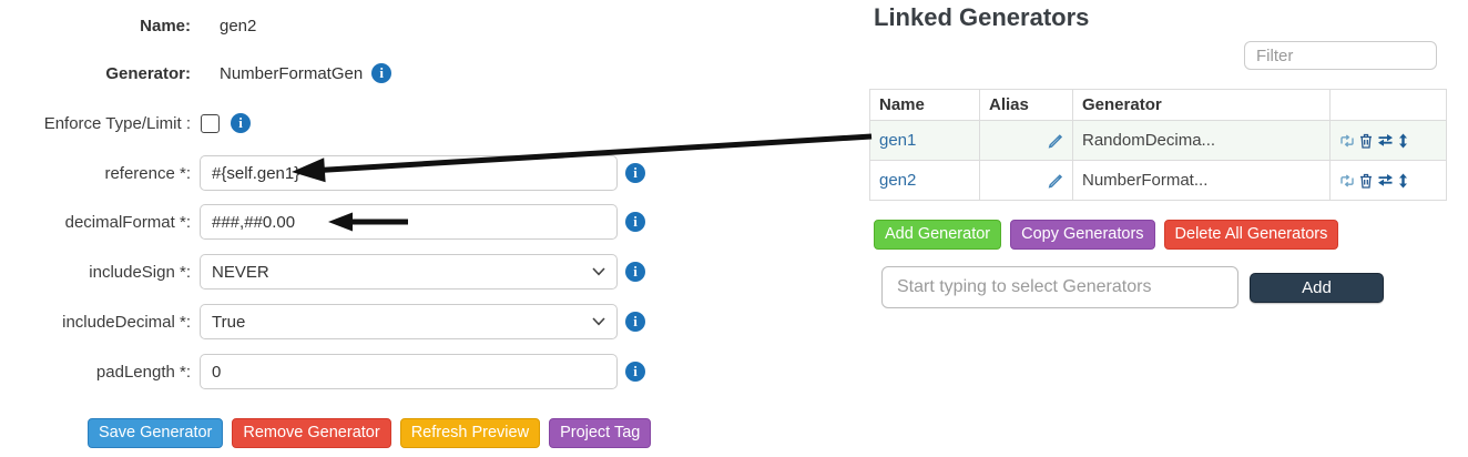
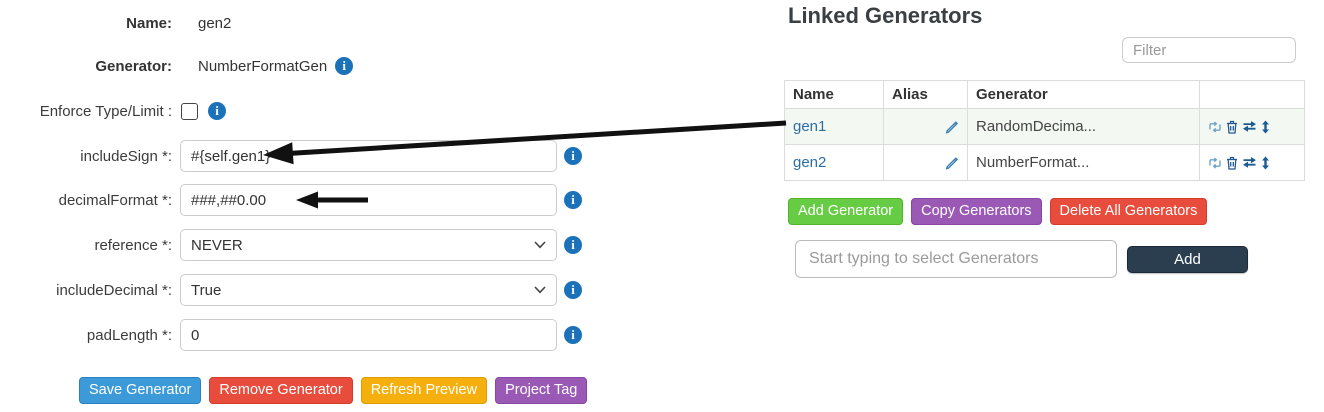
  Name:
  gen2
  Generator:
  NumberFormatGen
  i
  Enforce Type/Limit :
  i
- reference *:
+ includeSign *:
  #{self.gen1
  i
  decimalFormat *:
  ###,##0.00
  i
- includeSign *:
+ reference *:
  NEVER
  i
  includeDecimal *:
  True
  i
  padLength *:
  0
  i
  Save Generator
  Remove Generator
  Refresh Preview
  Project Tag
  Linked Generators
  Filter
  Name	Alias	Generator
  gen1		RandomDecima...
  gen2		NumberFormat...
  Add Generator
  Copy Generators
  Delete All Generators
  Start typing to select Generators
  Add
